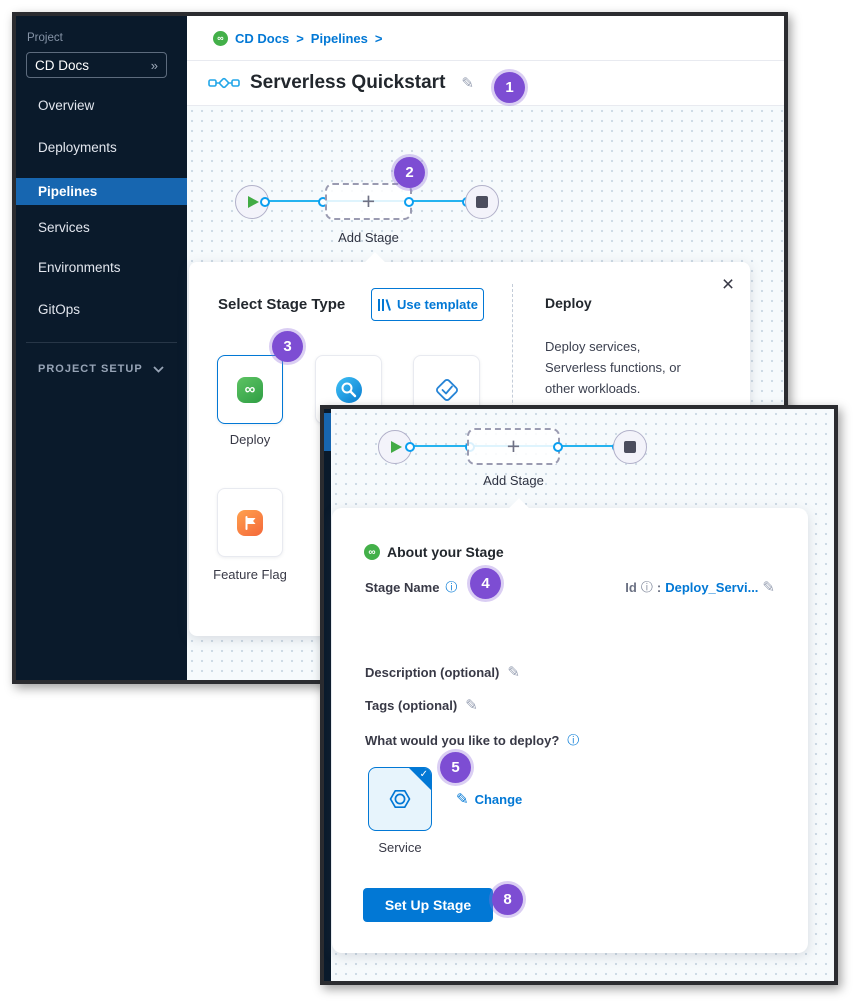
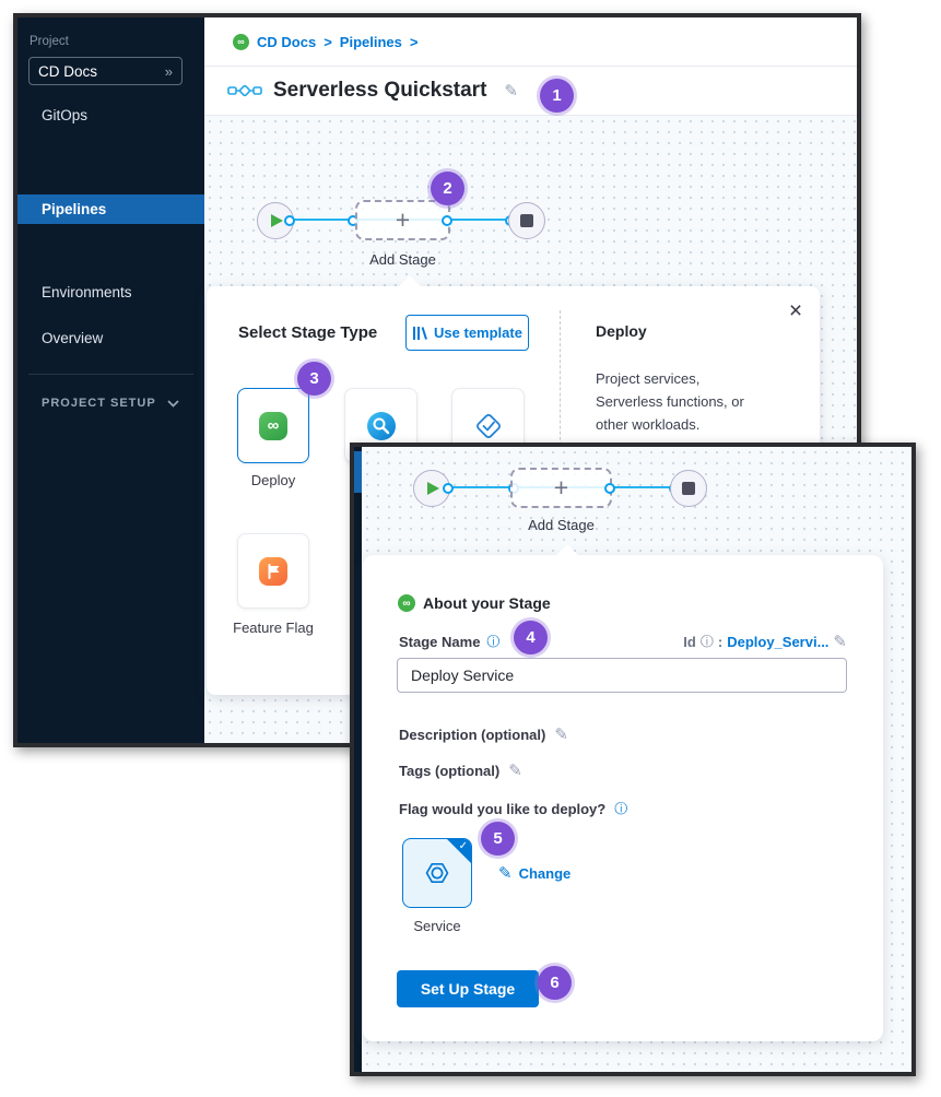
  Project
  CD Docs
  »
- Overview
+ GitOps
- Deployments
  Pipelines
- Services
  Environments
- GitOps
+ Overview
  PROJECT SETUP
  ∞
  CD Docs
  >
  Pipelines
  >
  Serverless Quickstart
  ✎
  +
  Add Stage
  Select Stage Type
  Use template
  ∞
  Deploy
  Feature Flag
  Deploy
  ×
- Deploy services, Serverless functions, or other workloads.
+ Project services, Serverless functions, or other workloads.
  +
  Add Stage
  ∞
  About your Stage
  Stage Name
  ⓘ
  Id
  ⓘ
  :
  Deploy_Servi...
  ✎
+ Deploy Service
  Description (optional)
  ✎
  Tags (optional)
  ✎
- What would you like to deploy?
+ Flag would you like to deploy?
  ⓘ
  ✓
  ✎
  Change
  Service
  Set Up Stage
  1
  2
  3
  4
  5
- 8
+ 6
